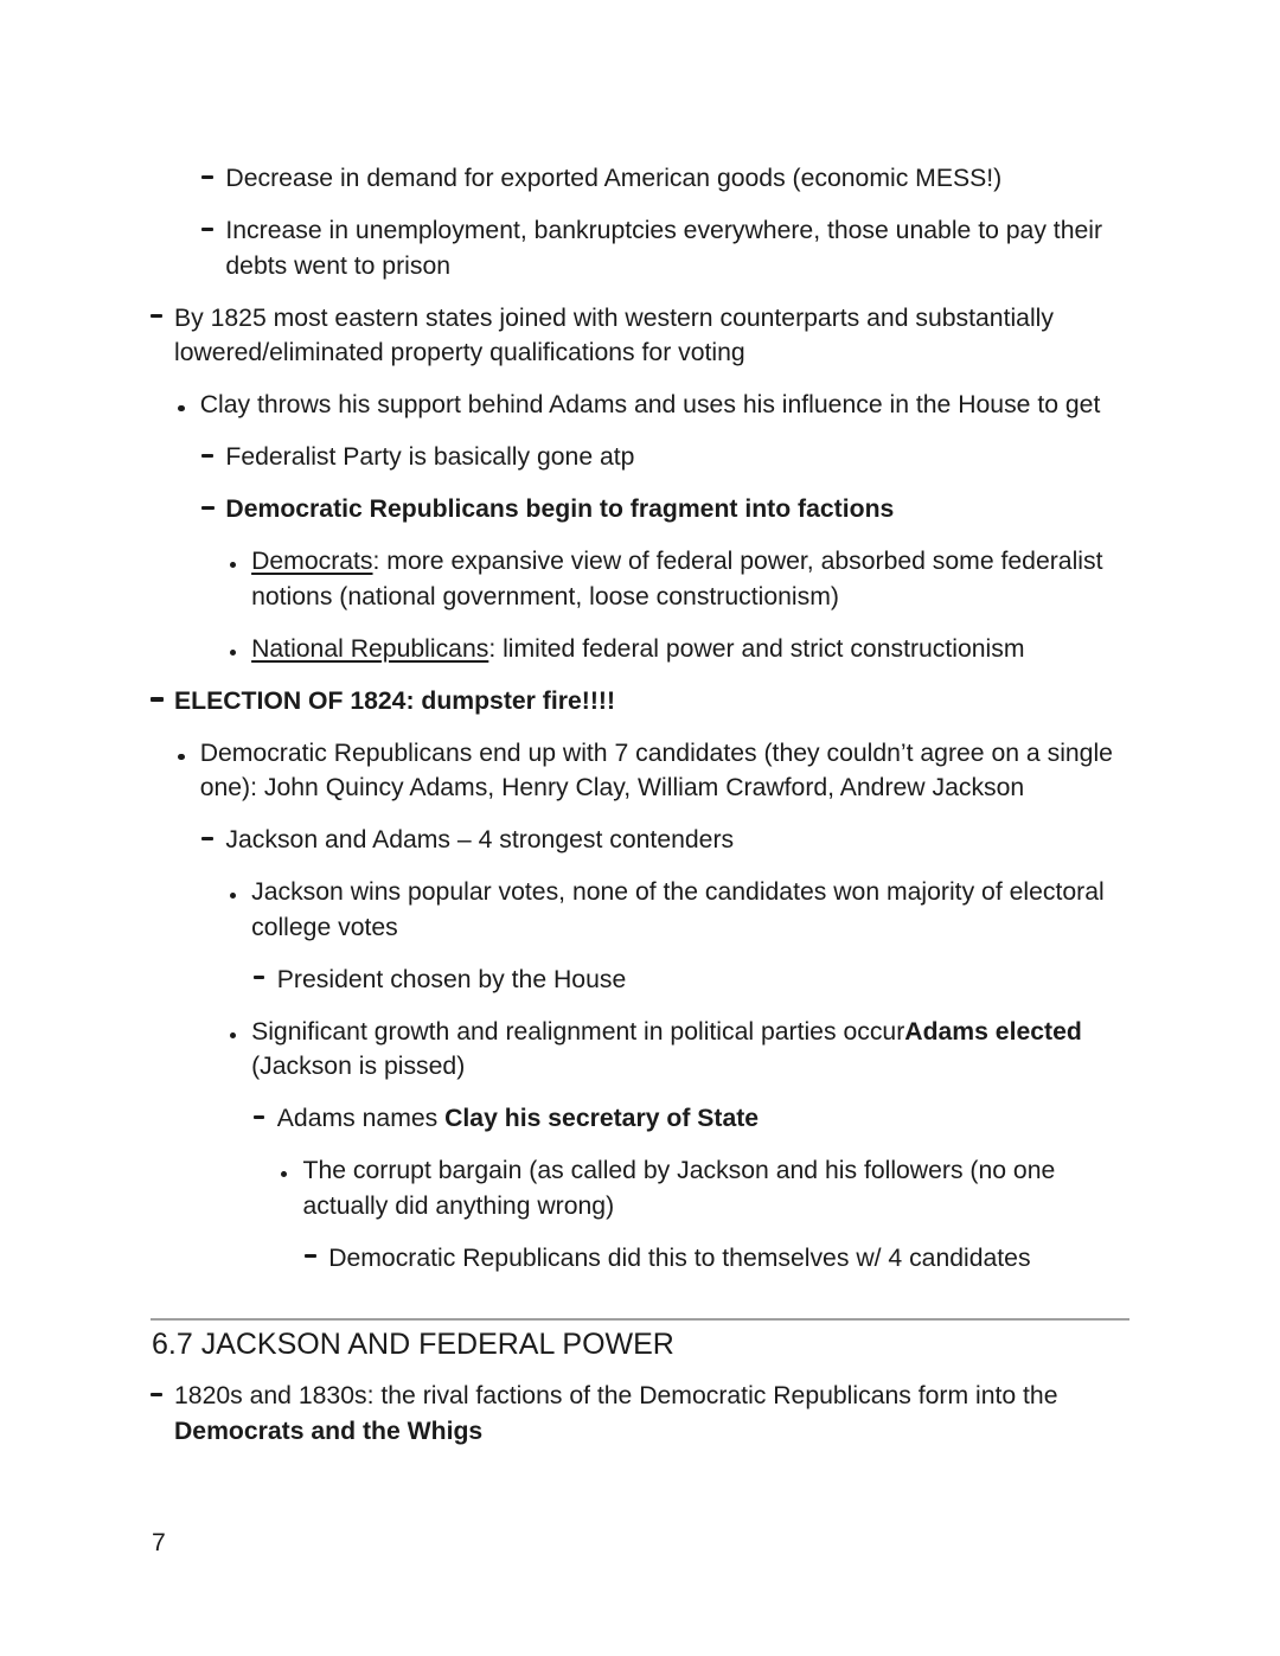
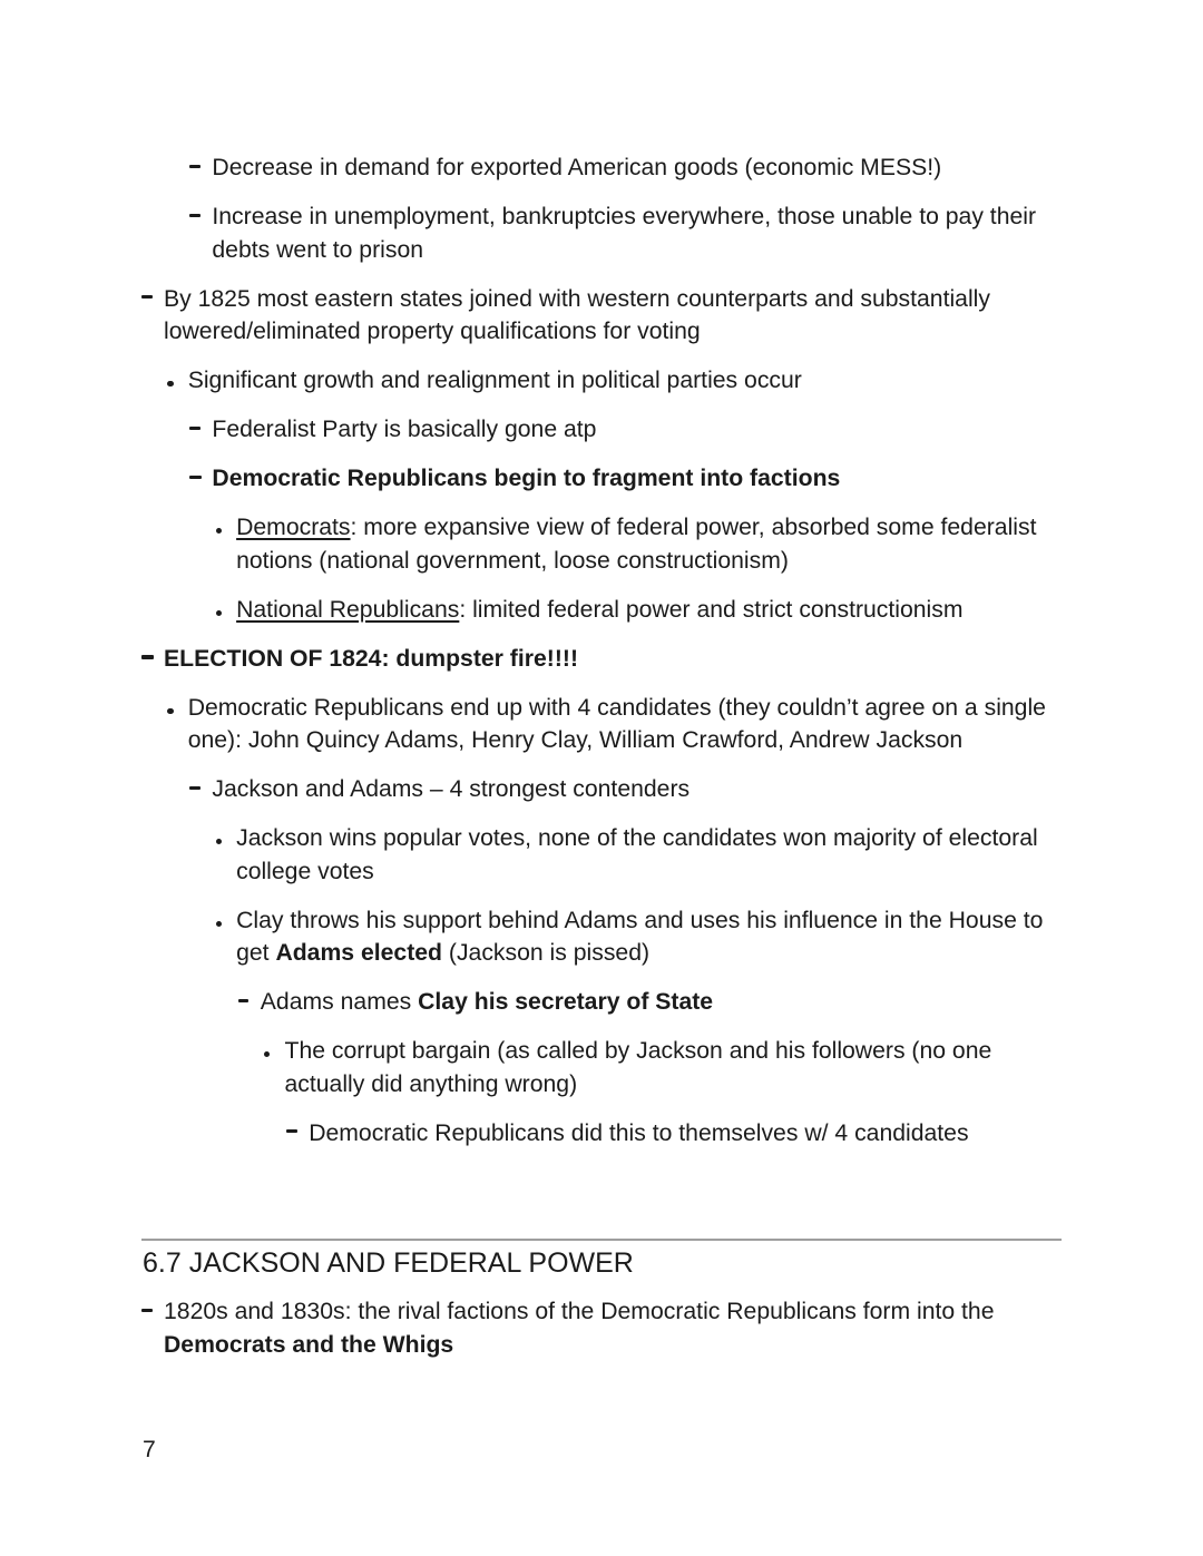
  Decrease in demand for exported American goods (economic MESS!)
  Increase in unemployment, bankruptcies everywhere, those unable to pay their debts went to prison
  By 1825 most eastern states joined with western counterparts and substantially lowered/eliminated property qualifications for voting
- Clay throws his support behind Adams and uses his influence in the House to get
+ Significant growth and realignment in political parties occur
  Federalist Party is basically gone atp
  Democratic Republicans begin to fragment into factions
  Democrats: more expansive view of federal power, absorbed some federalist notions (national government, loose constructionism)
  National Republicans: limited federal power and strict constructionism
  ELECTION OF 1824: dumpster fire!!!!
- Democratic Republicans end up with 7 candidates (they couldn’t agree on a single one): John Quincy Adams, Henry Clay, William Crawford, Andrew Jackson
+ Democratic Republicans end up with 4 candidates (they couldn’t agree on a single one): John Quincy Adams, Henry Clay, William Crawford, Andrew Jackson
  Jackson and Adams – 4 strongest contenders
  Jackson wins popular votes, none of the candidates won majority of electoral college votes
- President chosen by the House
- Significant growth and realignment in political parties occurAdams elected (Jackson is pissed)
+ Clay throws his support behind Adams and uses his influence in the House to get Adams elected (Jackson is pissed)
  Adams names Clay his secretary of State
  The corrupt bargain (as called by Jackson and his followers (no one actually did anything wrong)
  Democratic Republicans did this to themselves w/ 4 candidates
  6.7 JACKSON AND FEDERAL POWER
  1820s and 1830s: the rival factions of the Democratic Republicans form into the Democrats and the Whigs
  7
